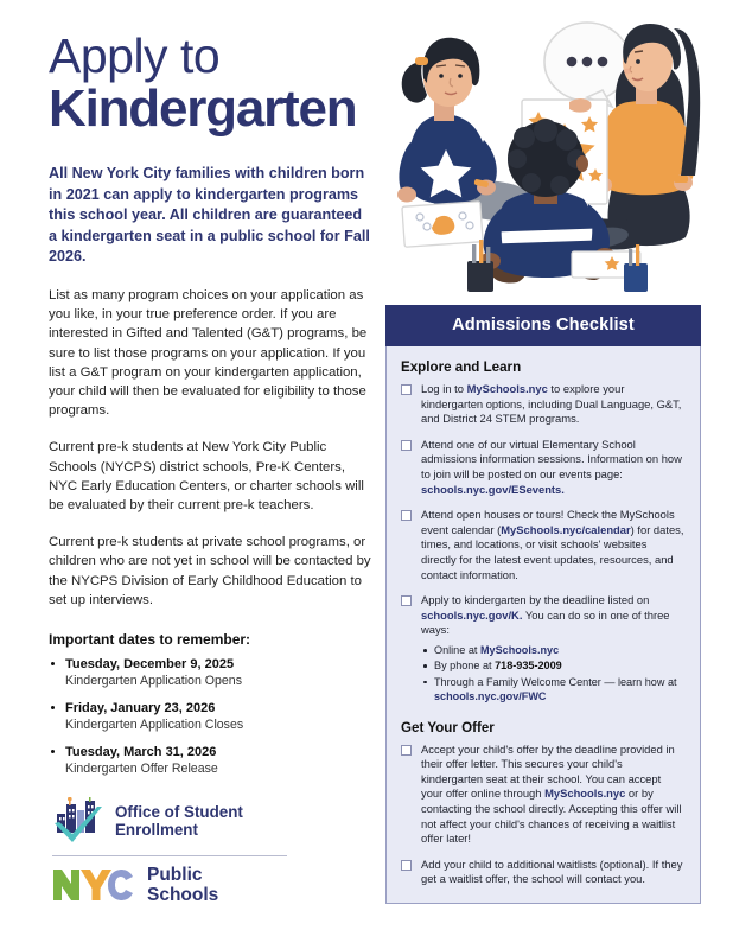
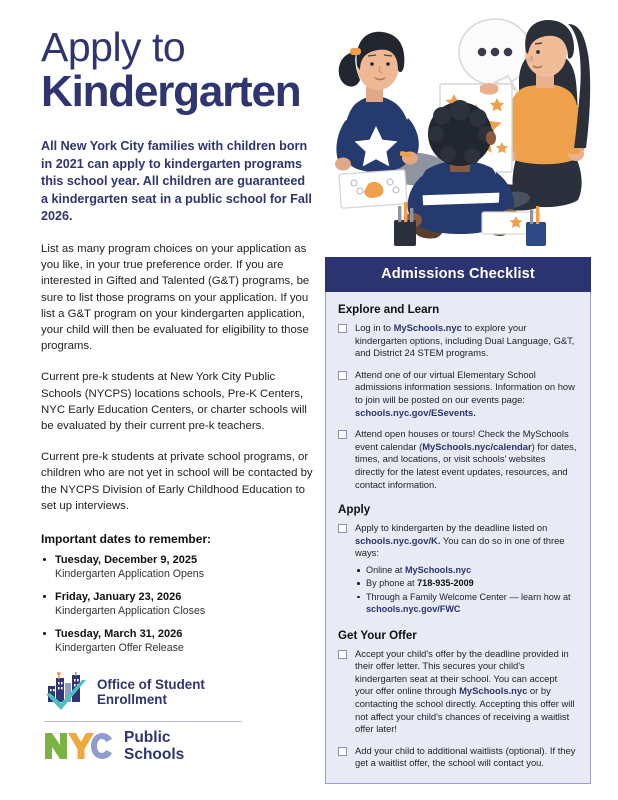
  Apply to
  Kindergarten
  All New York City families with children born in 2021 can apply to kindergarten programs this school year. All children are guaranteed a kindergarten seat in a public school for Fall 2026.
  List as many program choices on your application as you like, in your true preference order. If you are interested in Gifted and Talented (G&T) programs, be sure to list those programs on your application. If you list a G&T program on your kindergarten application, your child will then be evaluated for eligibility to those programs.
- Current pre-k students at New York City Public Schools (NYCPS) district schools, Pre-K Centers, NYC Early Education Centers, or charter schools will be evaluated by their current pre-k teachers.
+ Current pre-k students at New York City Public Schools (NYCPS) locations schools, Pre-K Centers, NYC Early Education Centers, or charter schools will be evaluated by their current pre-k teachers.
  Current pre-k students at private school programs, or children who are not yet in school will be contacted by the NYCPS Division of Early Childhood Education to set up interviews.
  Important dates to remember:
  Tuesday, December 9, 2025
  Kindergarten Application Opens
  Friday, January 23, 2026
  Kindergarten Application Closes
  Tuesday, March 31, 2026
  Kindergarten Offer Release
  Admissions Checklist
  Explore and Learn
  Log in to MySchools.nyc to explore your kindergarten options, including Dual Language, G&T, and District 24 STEM programs.
  Attend one of our virtual Elementary School admissions information sessions. Information on how to join will be posted on our events page: schools.nyc.gov/ESevents.
  Attend open houses or tours! Check the MySchools event calendar (MySchools.nyc/calendar) for dates, times, and locations, or visit schools' websites directly for the latest event updates, resources, and contact information.
+ Apply
  Apply to kindergarten by the deadline listed on schools.nyc.gov/K. You can do so in one of three ways:
  Online at MySchools.nyc
  By phone at 718-935-2009
  Through a Family Welcome Center — learn how at schools.nyc.gov/FWC
  Get Your Offer
  Accept your child's offer by the deadline provided in their offer letter. This secures your child's kindergarten seat at their school. You can accept your offer online through MySchools.nyc or by contacting the school directly. Accepting this offer will not affect your child's chances of receiving a waitlist offer later!
  Add your child to additional waitlists (optional). If they get a waitlist offer, the school will contact you.
  Office of Student
  Enrollment
  Public
  Schools
